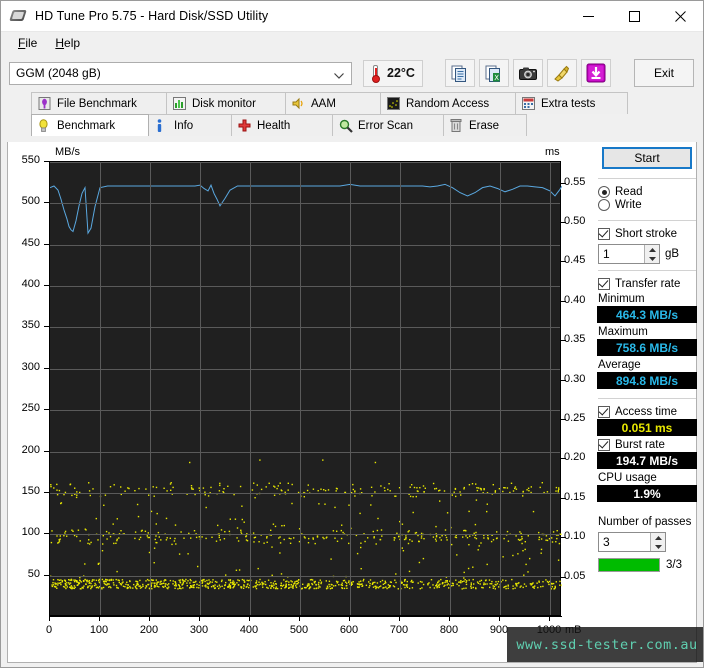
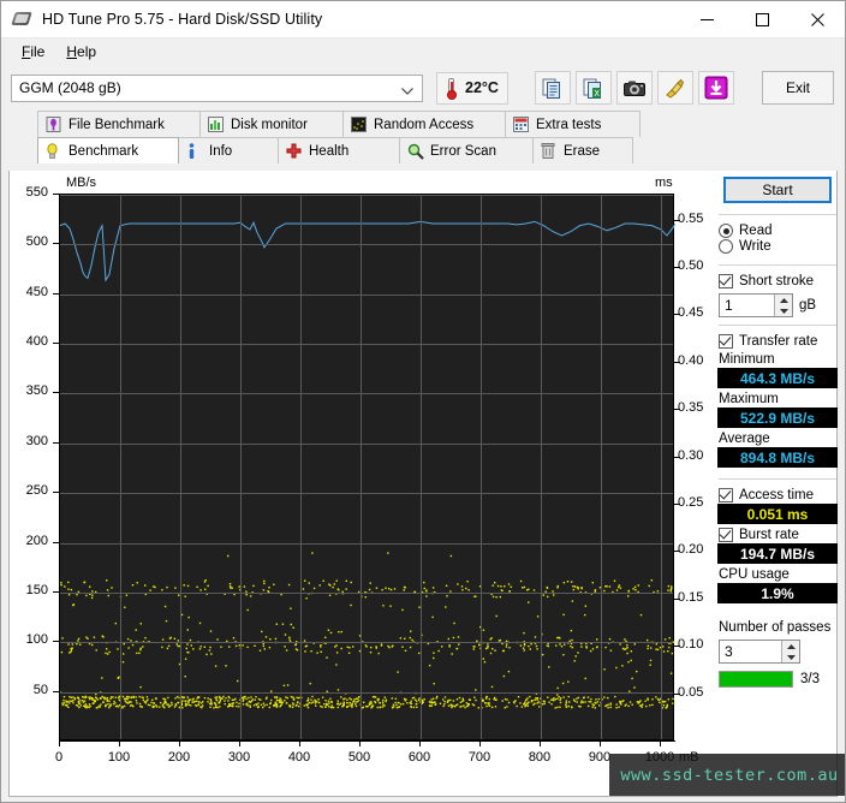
  HD Tune Pro 5.75 - Hard Disk/SSD Utility
  File
  Help
  GGM (2048 gB)
  22°C
  X
  Exit
  File Benchmark
  Disk monitor
- AAM
  Random Access
  Extra tests
  Benchmark
  Info
  Health
  Error Scan
  Erase
  MB/s
  ms
  50
  100
  150
  200
  250
  300
  350
  400
  450
  500
  550
  0.05
  0.10
  0.15
  0.20
  0.25
  0.30
  0.35
  0.40
  0.45
  0.50
  0.55
  0
  100
  200
  300
  400
  500
  600
  700
  800
  900
  1000
  mB
  www.ssd-tester.com.au
  Start
  Read
  Write
  Short stroke
  1
  gB
  Transfer rate
  Minimum
  464.3 MB/s
  Maximum
- 758.6 MB/s
+ 522.9 MB/s
  Average
  894.8 MB/s
  Access time
  0.051 ms
  Burst rate
  194.7 MB/s
  CPU usage
  1.9%
  Number of passes
  3
  3/3
